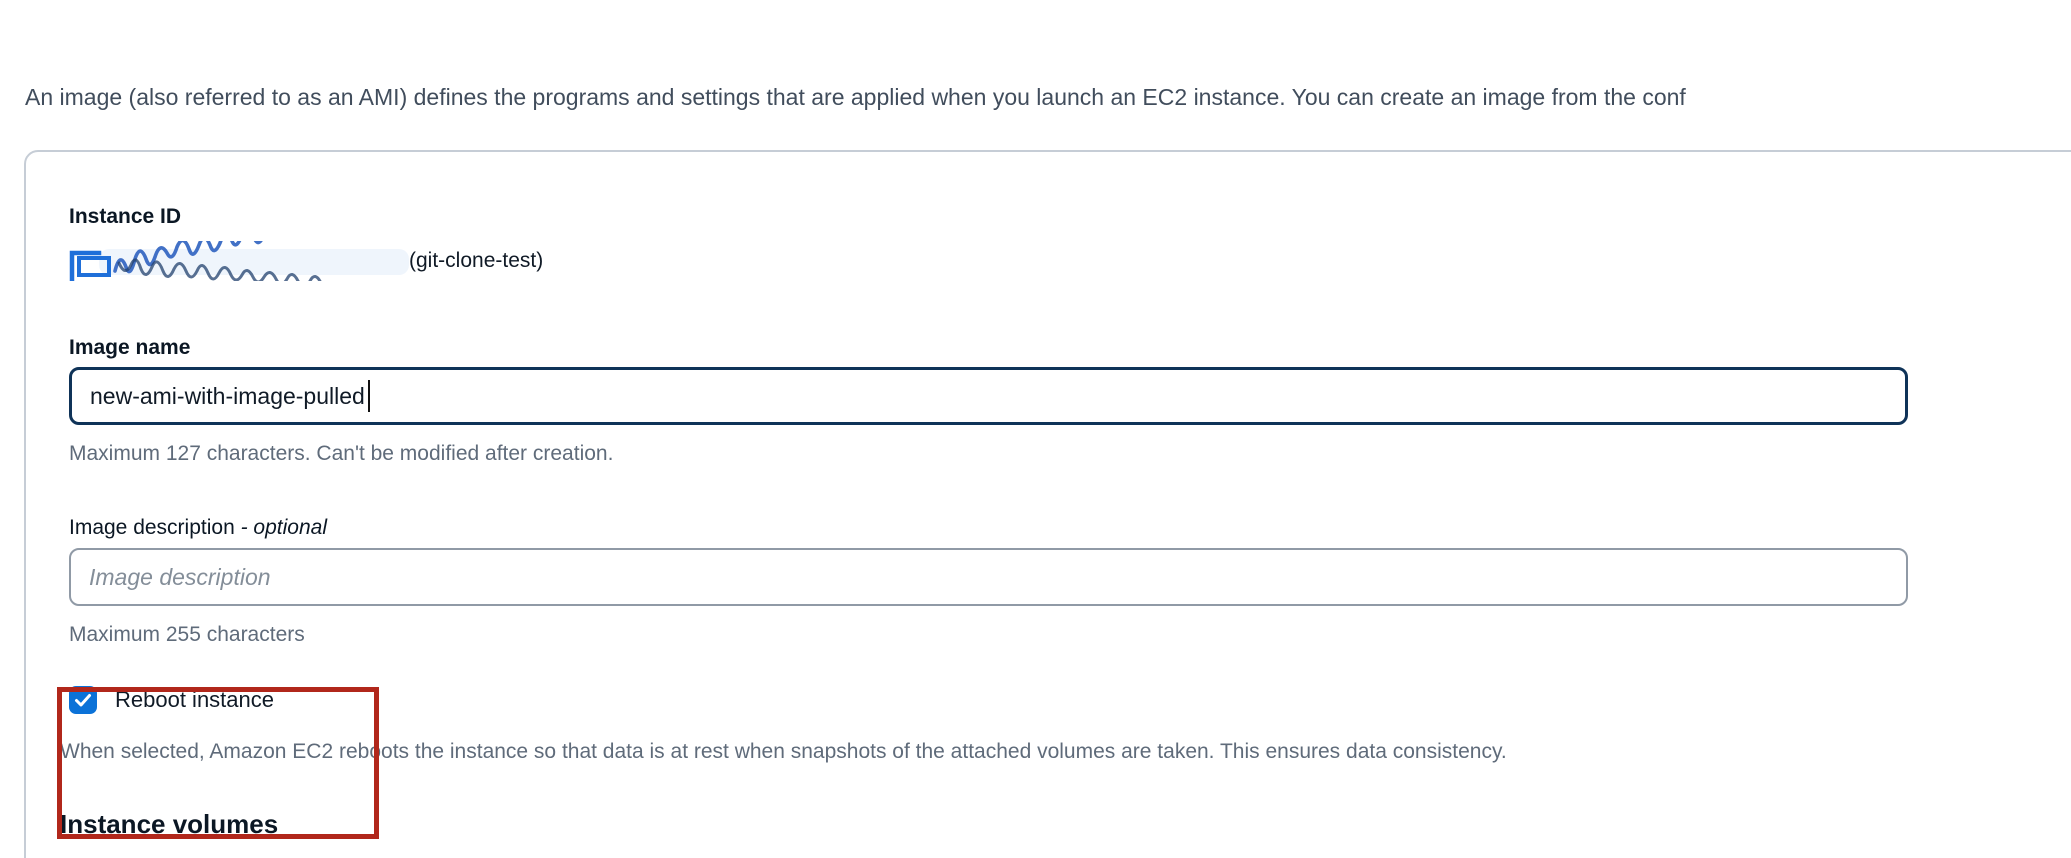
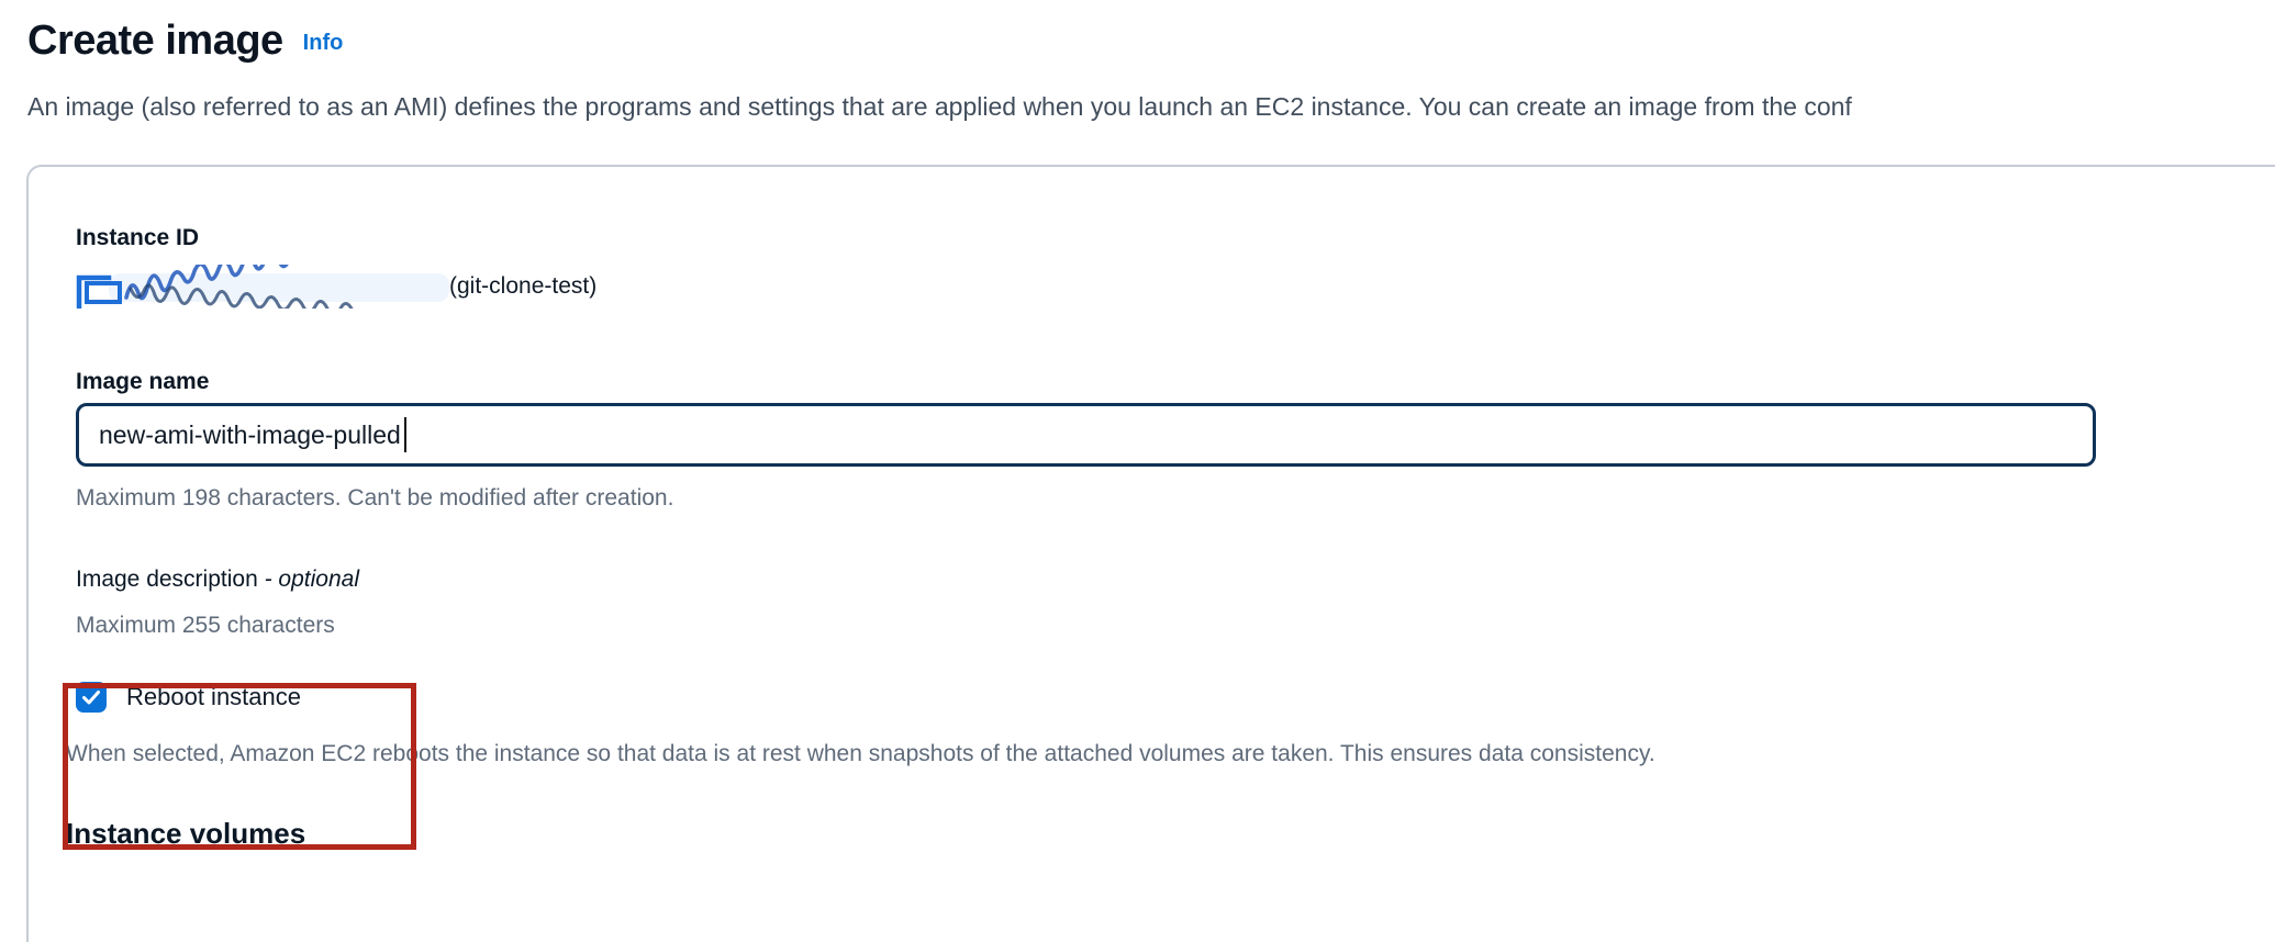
+ Create image Info
  An image (also referred to as an AMI) defines the programs and settings that are applied when you launch an EC2 instance. You can create an image from the conf
  Instance ID
  (git-clone-test)
  Image name
  new-ami-with-image-pulled
- Maximum 127 characters. Can't be modified after creation.
+ Maximum 198 characters. Can't be modified after creation.
  Image description - optional
- Image description
  Maximum 255 characters
  Reboot instance
  When selected, Amazon EC2 reboots the instance so that data is at rest when snapshots of the attached volumes are taken. This ensures data consistency.
  Instance volumes
